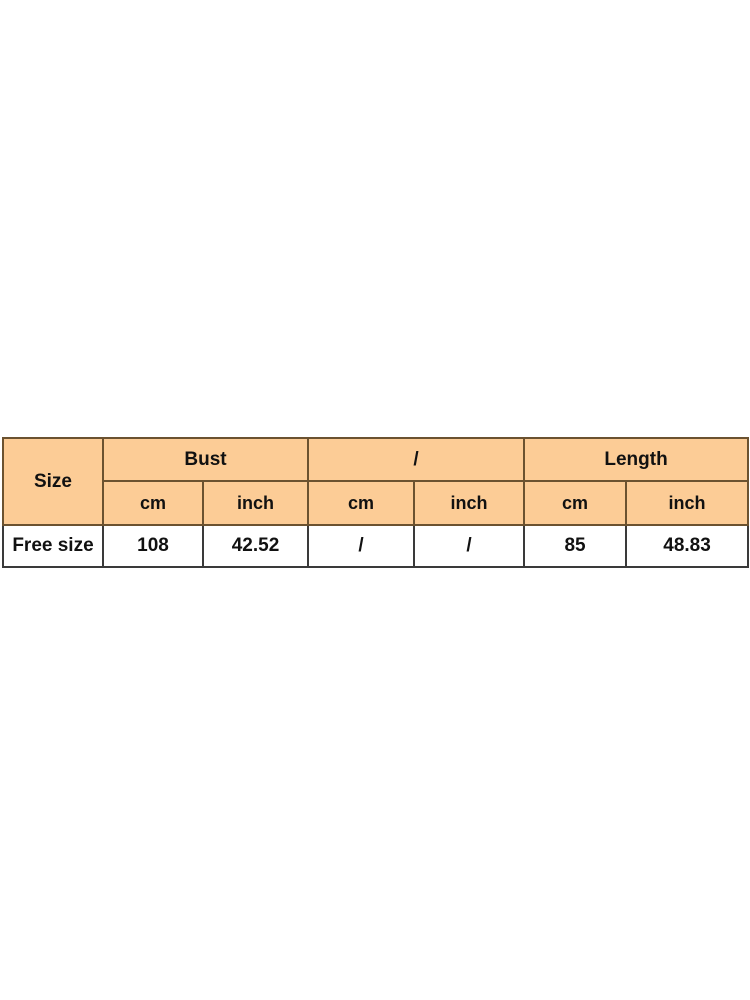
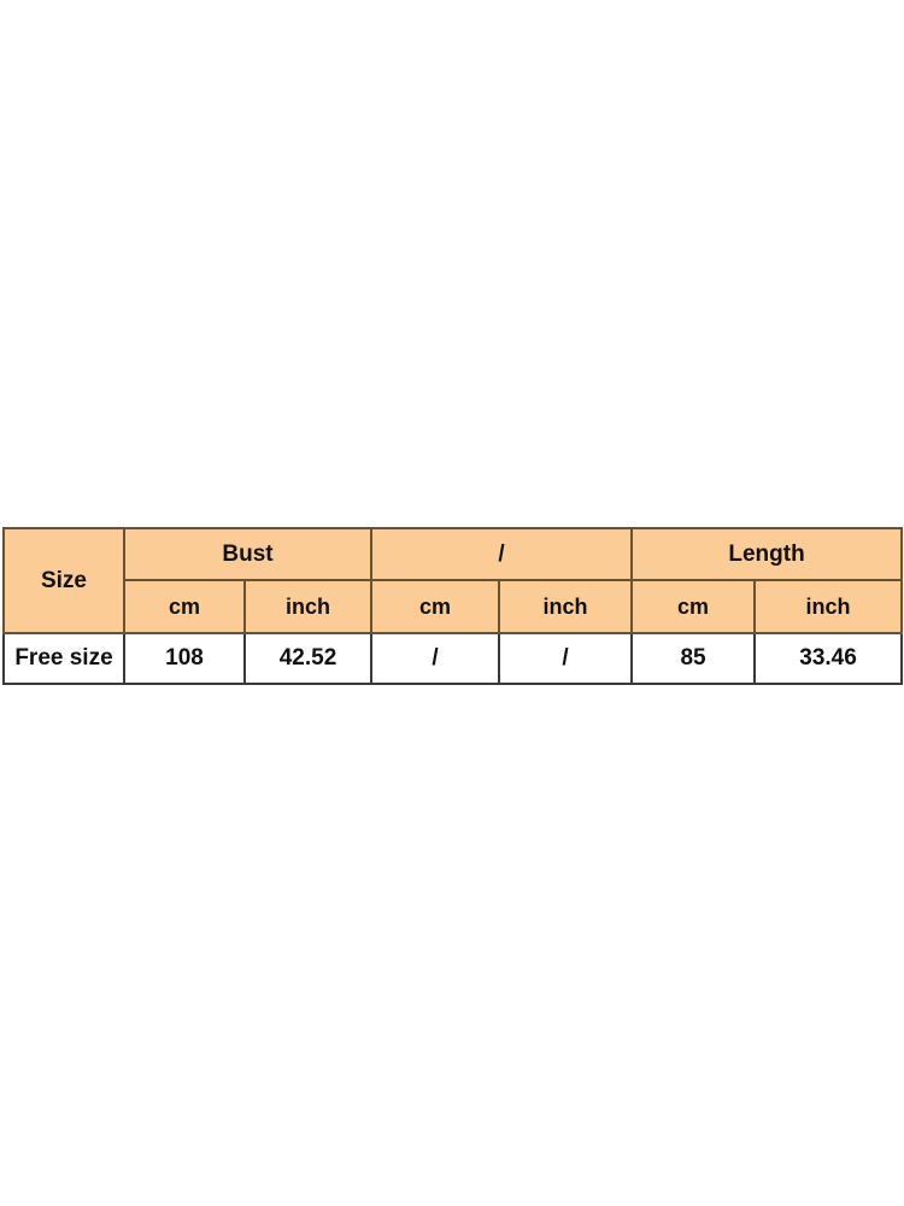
  Size	Bust	/	Length
  cm	inch	cm	inch	cm	inch
- Free size	108	42.52	/	/	85	48.83
+ Free size	108	42.52	/	/	85	33.46
